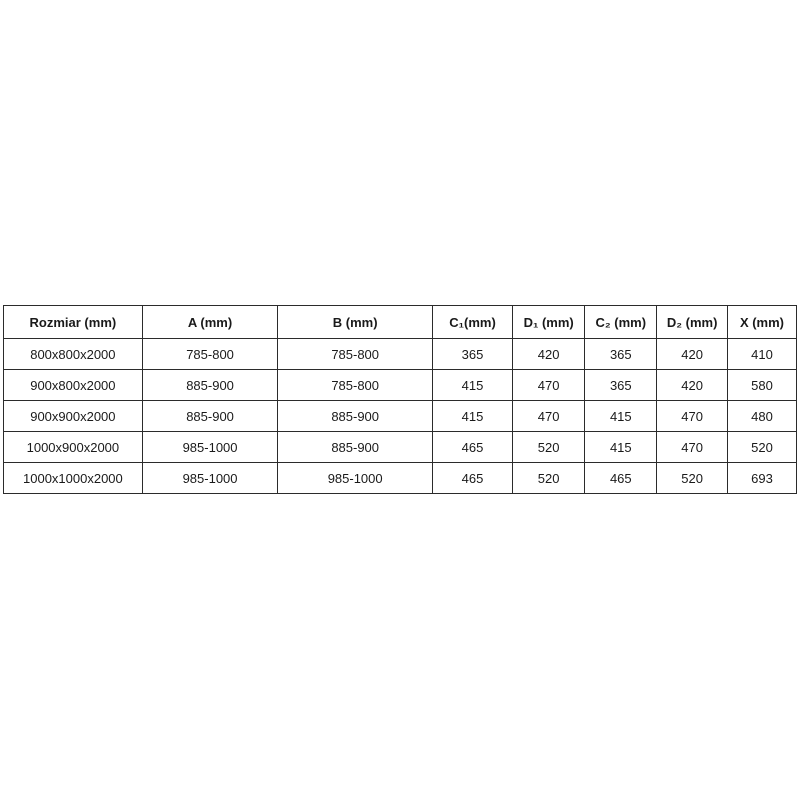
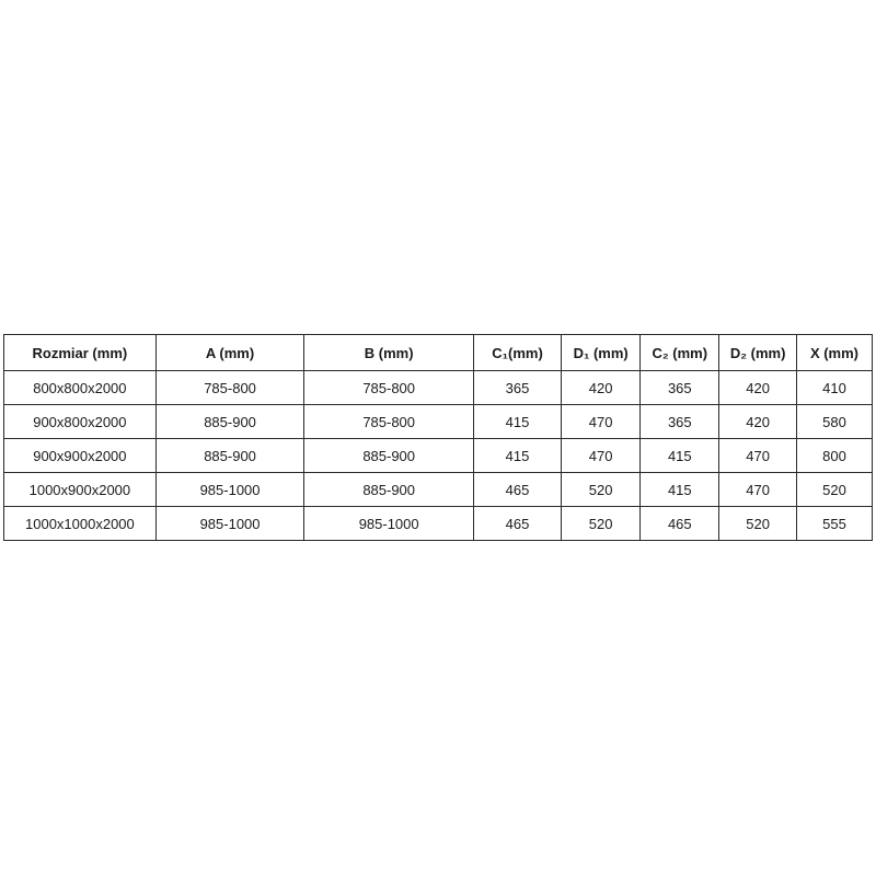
  Rozmiar (mm)	A (mm)	B (mm)	C₁(mm)	D₁ (mm)	C₂ (mm)	D₂ (mm)	X (mm)
  800x800x2000	785-800	785-800	365	420	365	420	410
  900x800x2000	885-900	785-800	415	470	365	420	580
- 900x900x2000	885-900	885-900	415	470	415	470	480
+ 900x900x2000	885-900	885-900	415	470	415	470	800
  1000x900x2000	985-1000	885-900	465	520	415	470	520
- 1000x1000x2000	985-1000	985-1000	465	520	465	520	693
+ 1000x1000x2000	985-1000	985-1000	465	520	465	520	555
